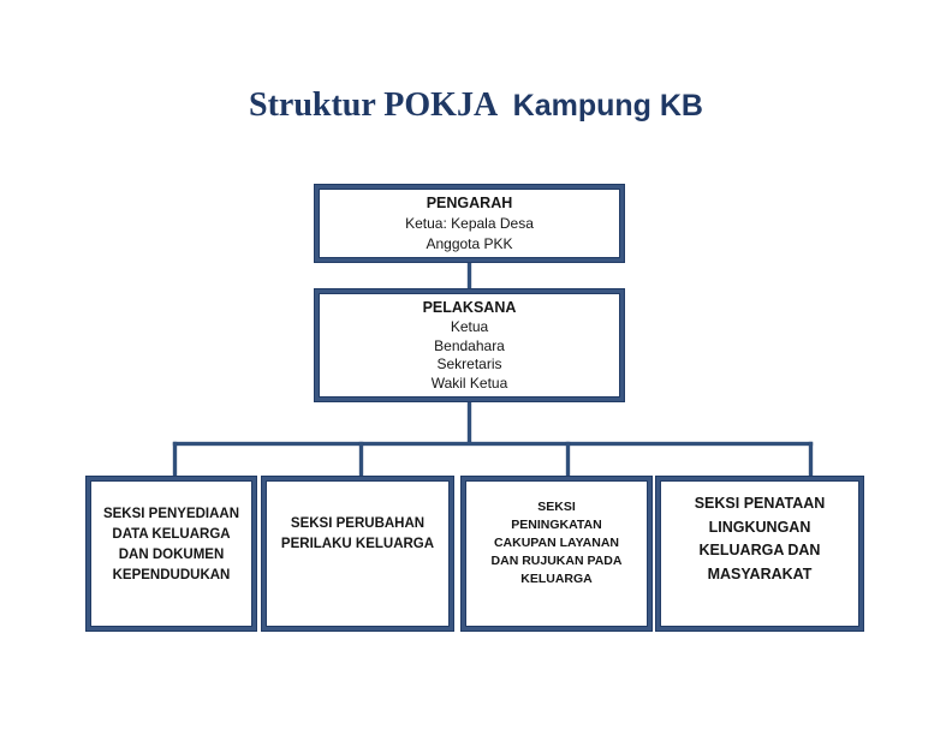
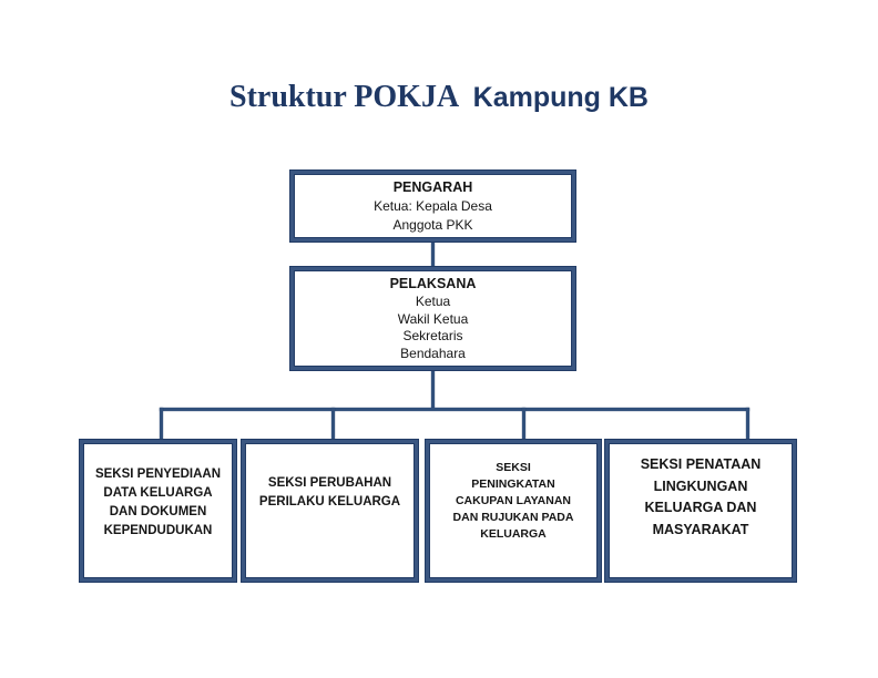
  Struktur POKJA Kampung KB
  PENGARAH
  Ketua: Kepala Desa
  Anggota PKK
  PELAKSANA
  Ketua
- Bendahara
+ Wakil Ketua
  Sekretaris
- Wakil Ketua
+ Bendahara
  SEKSI PENYEDIAAN
  DATA KELUARGA
  DAN DOKUMEN
  KEPENDUDUKAN
  SEKSI PERUBAHAN
  PERILAKU KELUARGA
  SEKSI
  PENINGKATAN
  CAKUPAN LAYANAN
  DAN RUJUKAN PADA
  KELUARGA
  SEKSI PENATAAN
  LINGKUNGAN
  KELUARGA DAN
  MASYARAKAT
